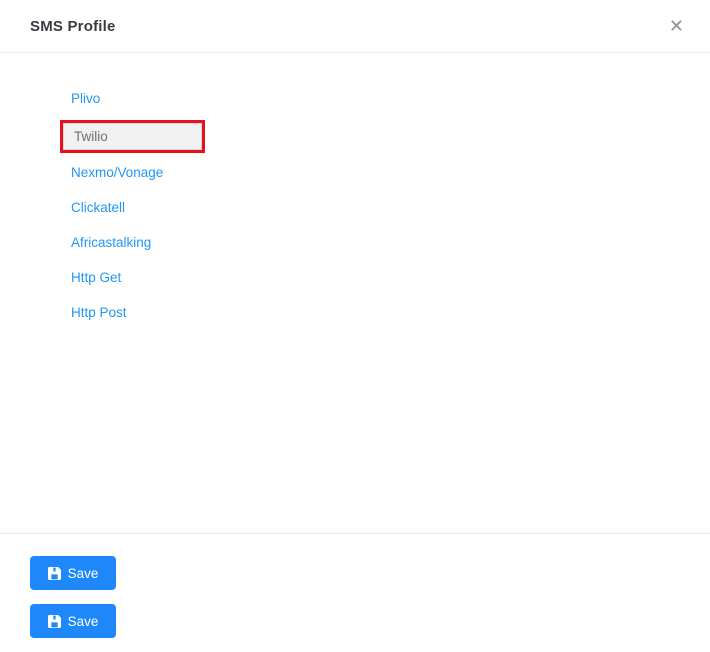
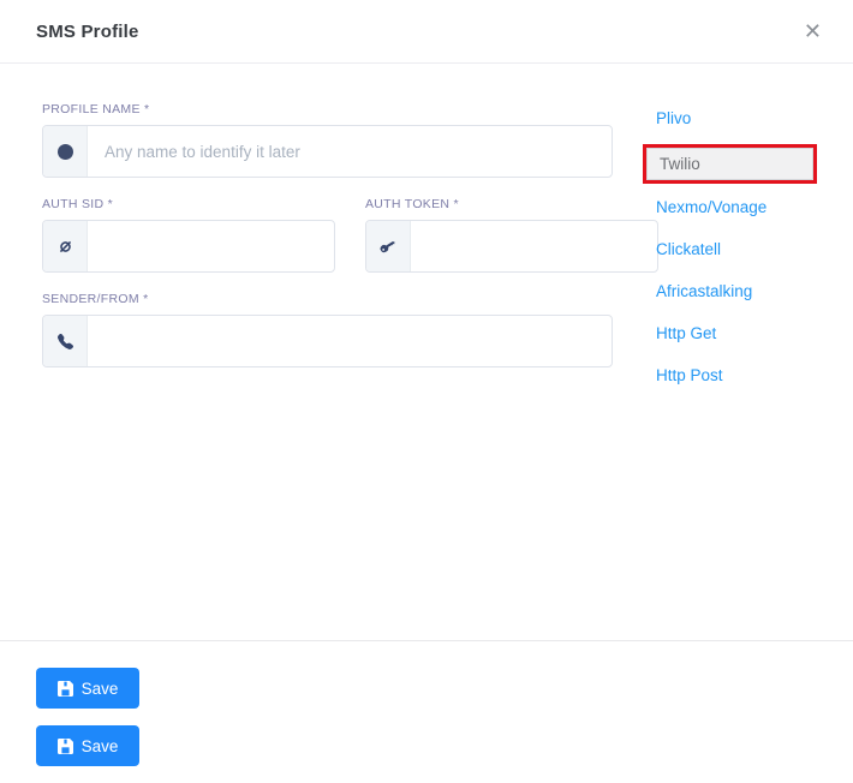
  SMS Profile
  ✕
+ PROFILE NAME *
+ Any name to identify it later
+ AUTH SID *
+ AUTH TOKEN *
+ SENDER/FROM *
  Plivo
  Twilio
  Nexmo/Vonage
  Clickatell
  Africastalking
  Http Get
  Http Post
  Save
  Save
